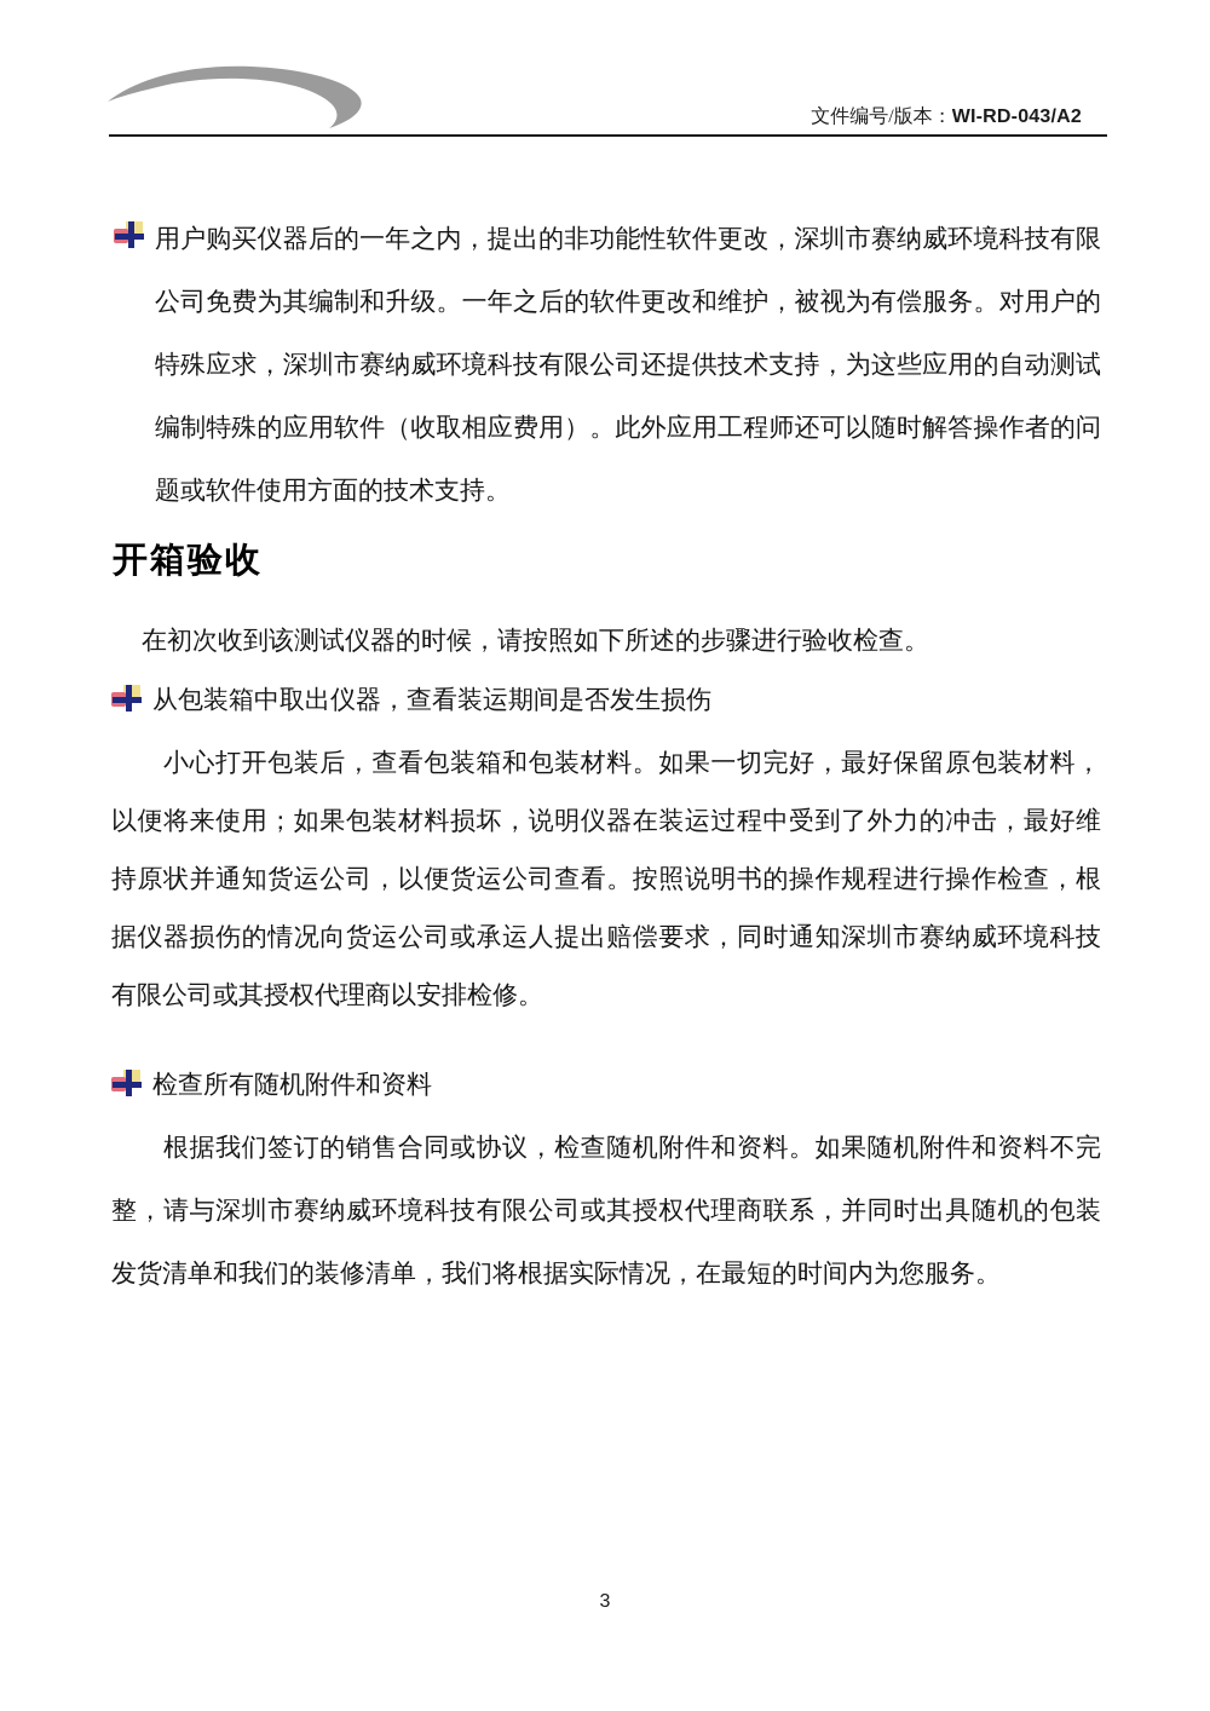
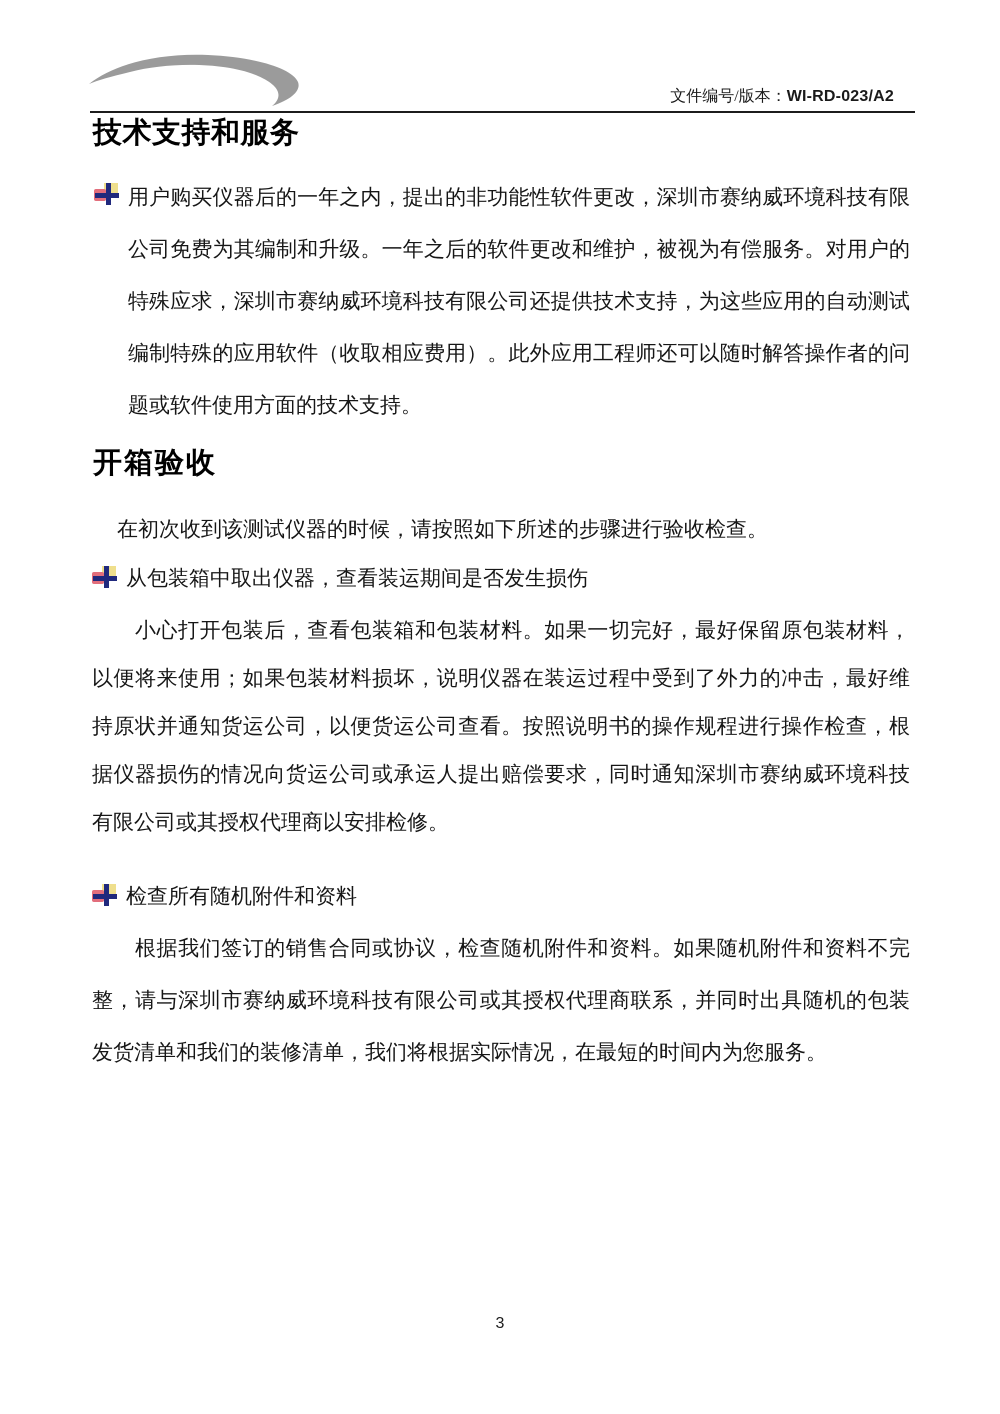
- 文件编号/版本：WI-RD-043/A2
+ 文件编号/版本：WI-RD-023/A2
+ 技术支持和服务
  用户购买仪器后的一年之内，提出的非功能性软件更改，深圳市赛纳威环境科技有限公司免费为其编制和升级。一年之后的软件更改和维护，被视为有偿服务。对用户的特殊应求，深圳市赛纳威环境科技有限公司还提供技术支持，为这些应用的自动测试编制特殊的应用软件（收取相应费用）。此外应用工程师还可以随时解答操作者的问题或软件使用方面的技术支持。
  开箱验收
  在初次收到该测试仪器的时候，请按照如下所述的步骤进行验收检查。
  从包装箱中取出仪器，查看装运期间是否发生损伤
  小心打开包装后，查看包装箱和包装材料。如果一切完好，最好保留原包装材料，以便将来使用；如果包装材料损坏，说明仪器在装运过程中受到了外力的冲击，最好维持原状并通知货运公司，以便货运公司查看。按照说明书的操作规程进行操作检查，根据仪器损伤的情况向货运公司或承运人提出赔偿要求，同时通知深圳市赛纳威环境科技有限公司或其授权代理商以安排检修。
  检查所有随机附件和资料
  根据我们签订的销售合同或协议，检查随机附件和资料。如果随机附件和资料不完整，请与深圳市赛纳威环境科技有限公司或其授权代理商联系，并同时出具随机的包装发货清单和我们的装修清单，我们将根据实际情况，在最短的时间内为您服务。
  3
